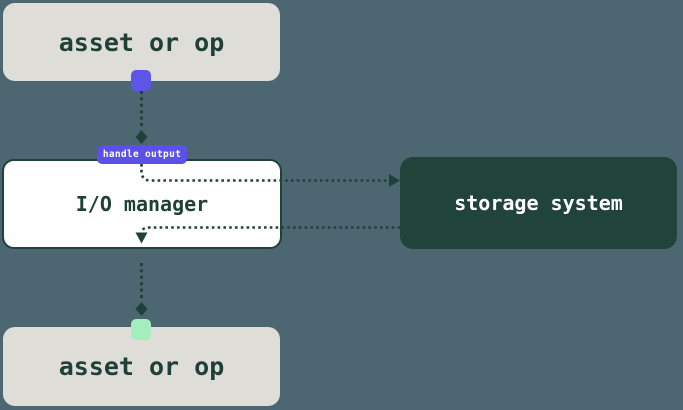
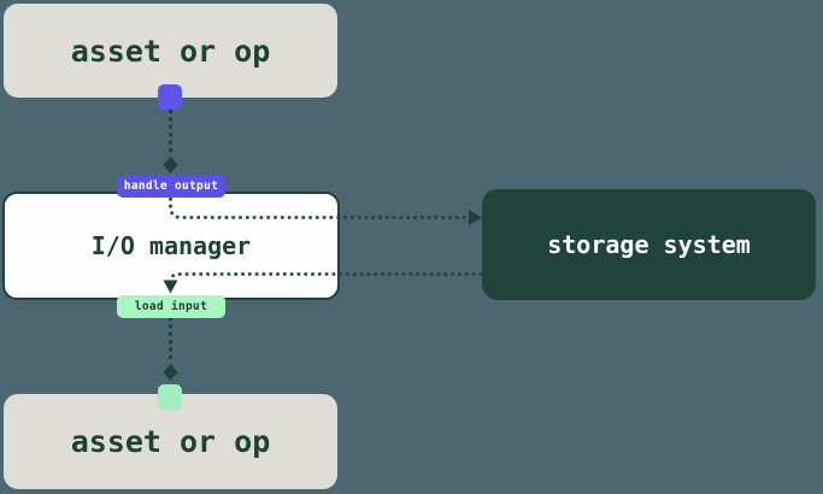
  asset or op
  I/O manager
  storage system
  asset or op
  handle output
+ load input
